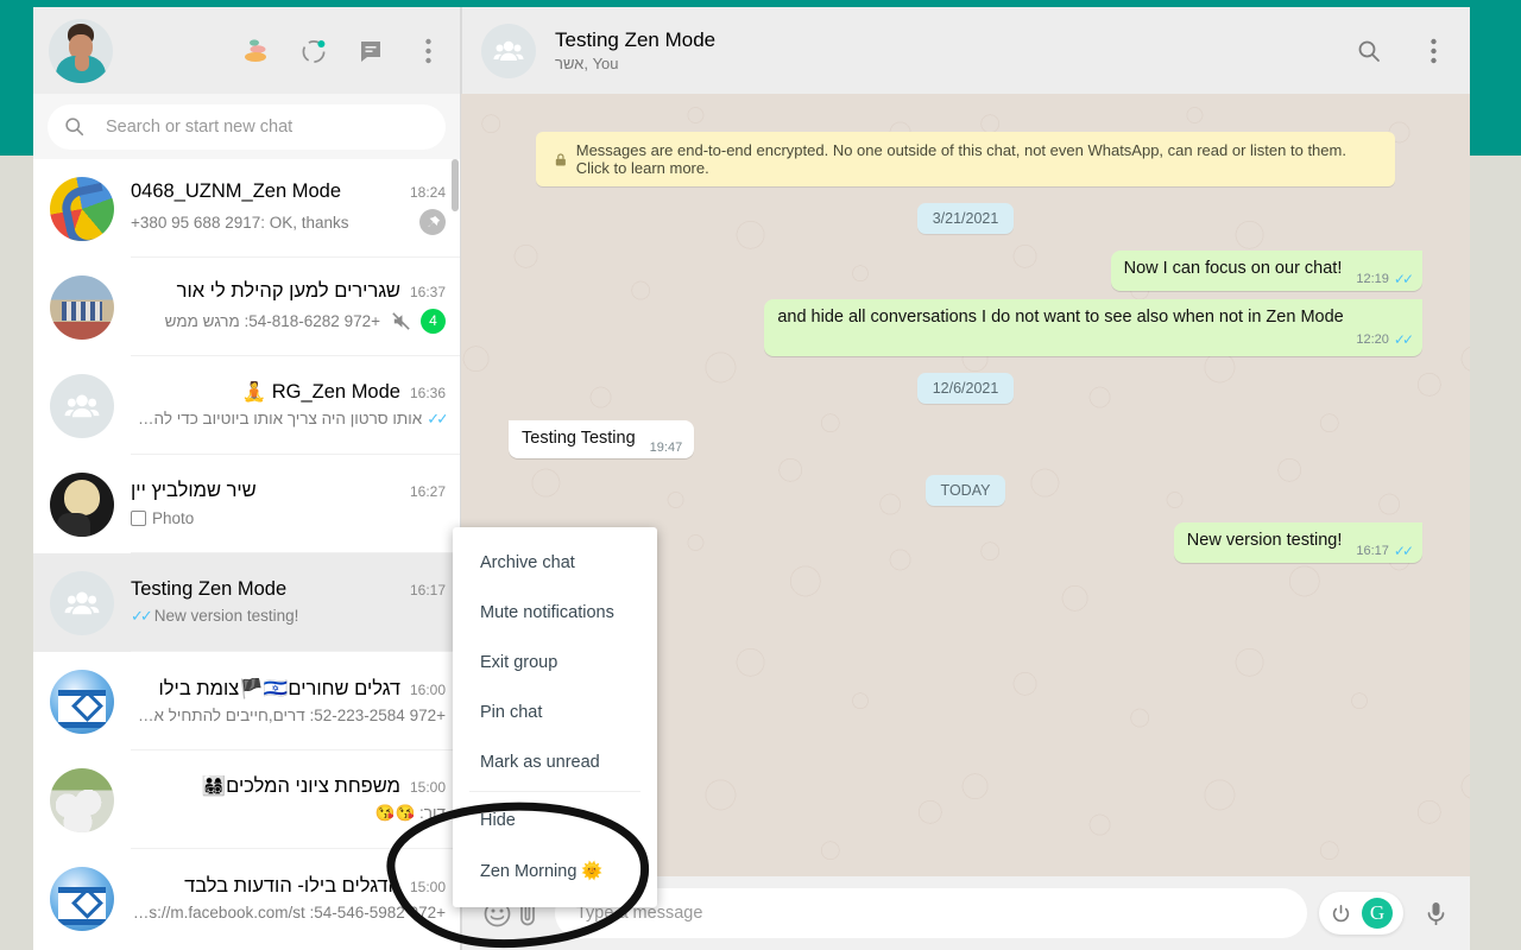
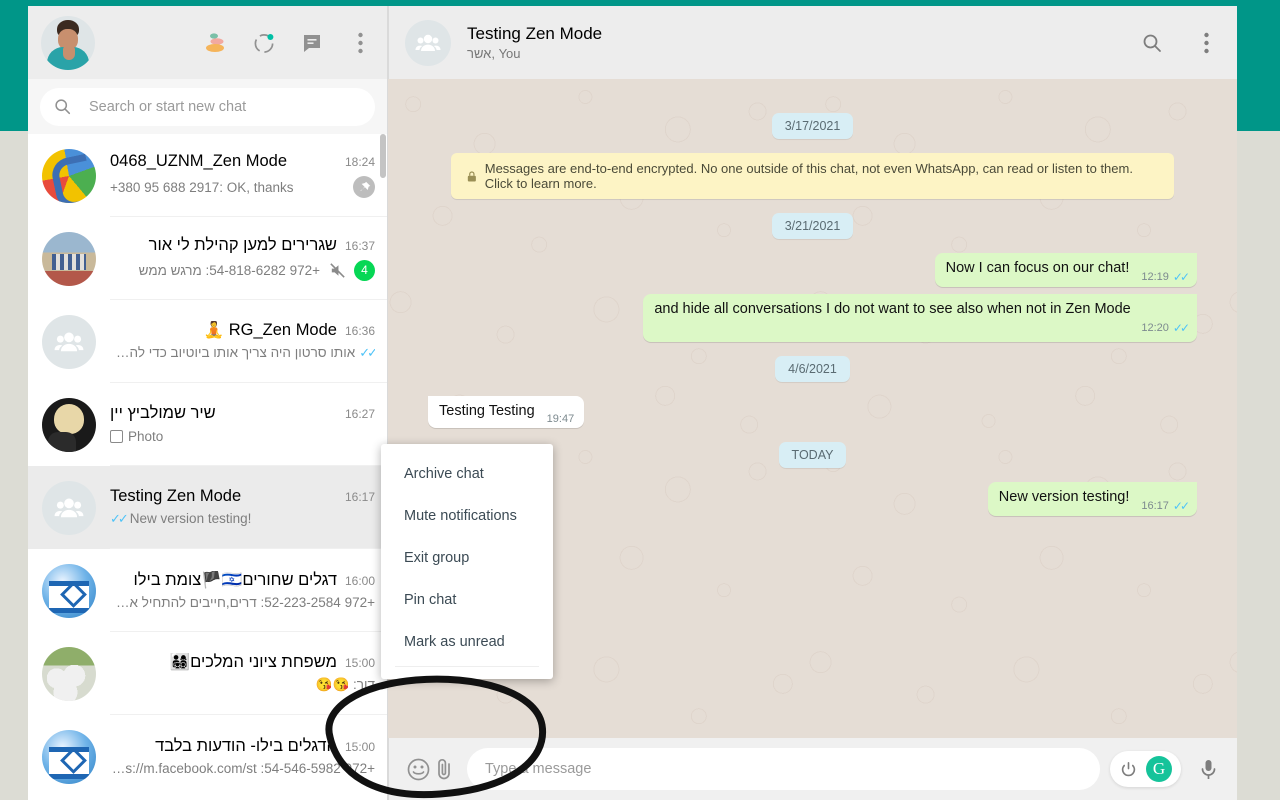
  Search or start new chat
  0468_UZNM_Zen Mode
  18:24
  +380 95 688 2917: OK, thanks
  שגרירים למען קהילת לי אור
  16:37
  +972 54-818-6282: מרגש ממש
  4
  RG_Zen Mode 🧘
  16:36
  ✓✓אותו סרטון היה צריך אותו ביוטיוב כדי להעל
  שיר שמולביץ יין
  16:27
  Photo
  Testing Zen Mode
  16:17
  ✓✓ New version testing!
  דגלים שחורים🇮🇱🏴צומת בילו
  16:00
  +972 52-223-2584: דרים,חייבים להתחיל את
  משפחת ציוני המלכים👨‍👩‍👧‍👦
  15:00
  דור: 😘😘
  דגלים בילו- הודעות בלבד
  15:00
  +72 54-546-5982: ttps://m.facebook.com/st
  Testing Zen Mode
  אשר, You
+ 3/17/2021
  Messages are end-to-end encrypted. No one outside of this chat, not even WhatsApp, can read or listen to them. Click to learn more.
  3/21/2021
  Now I can focus on our chat!
  12:19
  ✓✓
  and hide all conversations I do not want to see also when not in Zen Mode
  12:20
  ✓✓
- 12/6/2021
+ 4/6/2021
  Testing Testing
  19:47
  TODAY
  New version testing!
  16:17
  ✓✓
  Type message
  G
  Archive chat
  Mute notifications
  Exit group
  Pin chat
  Mark as unread
- Hide
- Zen Morning 🌞
